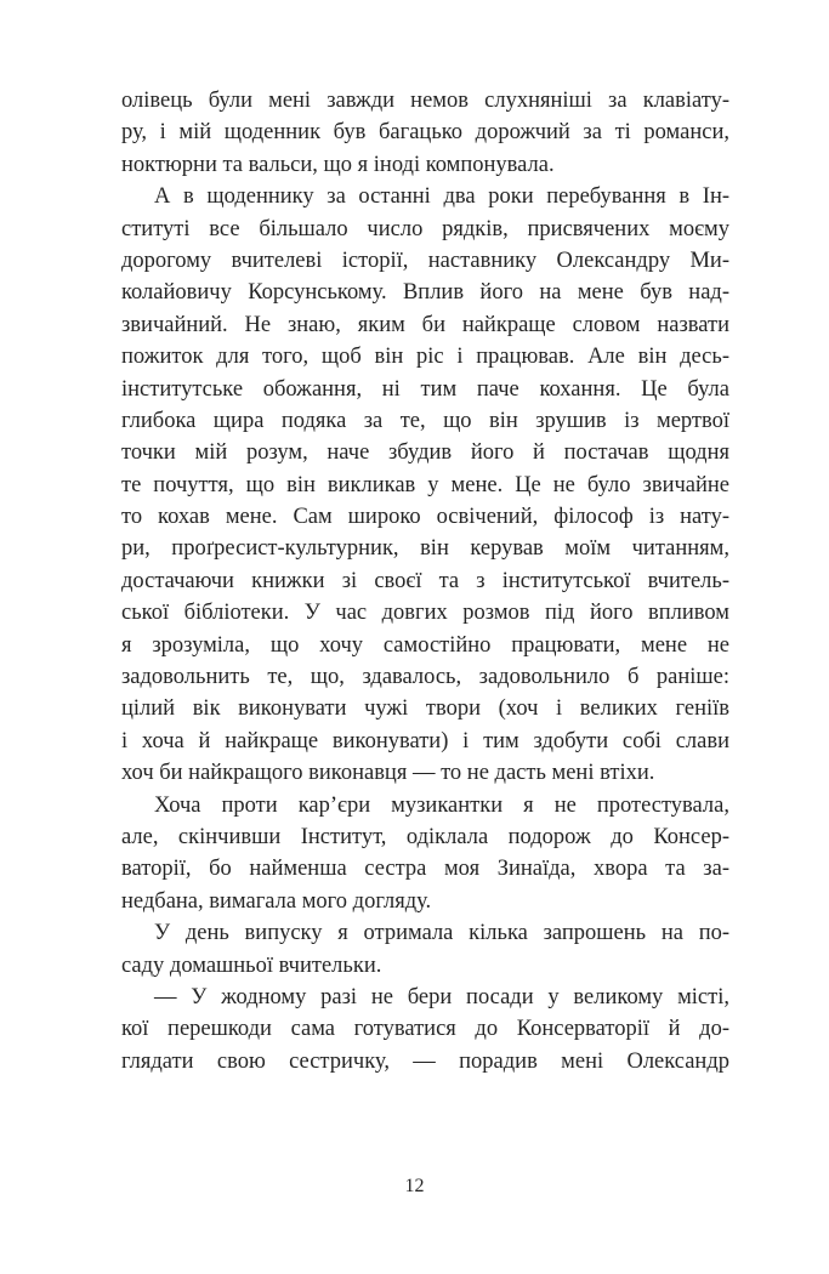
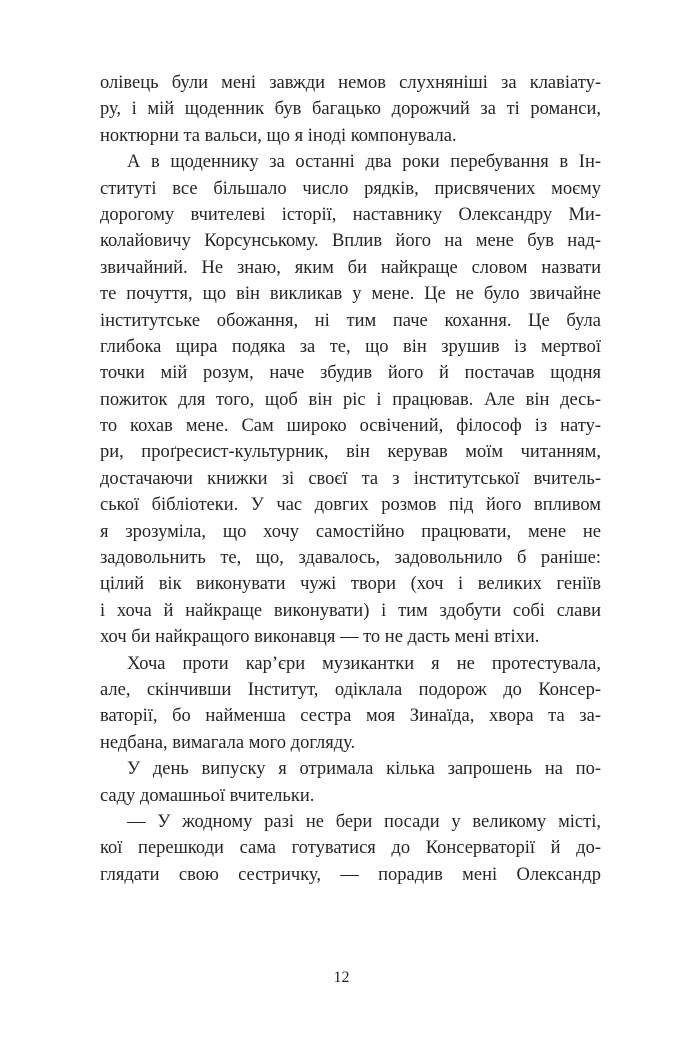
  олівець були мені завжди немов слухняніші за клавіату-
  ру, і мій щоденник був багацько дорожчий за ті романси,
  ноктюрни та вальси, що я іноді компонувала.
  А в щоденнику за останні два роки перебування в Ін-
  ституті все більшало число рядків, присвячених моєму
  дорогому вчителеві історії, наставнику Олександру Ми-
  колайовичу Корсунському. Вплив його на мене був над-
  звичайний. Не знаю, яким би найкраще словом назвати
- пожиток для того, щоб він ріс і працював. Але він десь-
+ те почуття, що він викликав у мене. Це не було звичайне
  інститутське обожання, ні тим паче кохання. Це була
  глибока щира подяка за те, що він зрушив із мертвої
  точки мій розум, наче збудив його й постачав щодня
- те почуття, що він викликав у мене. Це не було звичайне
+ пожиток для того, щоб він ріс і працював. Але він десь-
  то кохав мене. Сам широко освічений, філософ із нату-
  ри, проґресист-культурник, він керував моїм читанням,
  достачаючи книжки зі своєї та з інститутської вчитель-
  ської бібліотеки. У час довгих розмов під його впливом
  я зрозуміла, що хочу самостійно працювати, мене не
  задовольнить те, що, здавалось, задовольнило б раніше:
  цілий вік виконувати чужі твори (хоч і великих геніїв
  і хоча й найкраще виконувати) і тим здобути собі слави
  хоч би найкращого виконавця — то не дасть мені втіхи.
  Хоча проти кар’єри музикантки я не протестувала,
  але, скінчивши Інститут, одіклала подорож до Консер-
  ваторії, бо найменша сестра моя Зинаїда, хвора та за-
  недбана, вимагала мого догляду.
  У день випуску я отримала кілька запрошень на по-
  саду домашньої вчительки.
  — У жодному разі не бери посади у великому місті,
  кої перешкоди сама готуватися до Консерваторії й до-
  глядати свою сестричку, — порадив мені Олександр
  12
